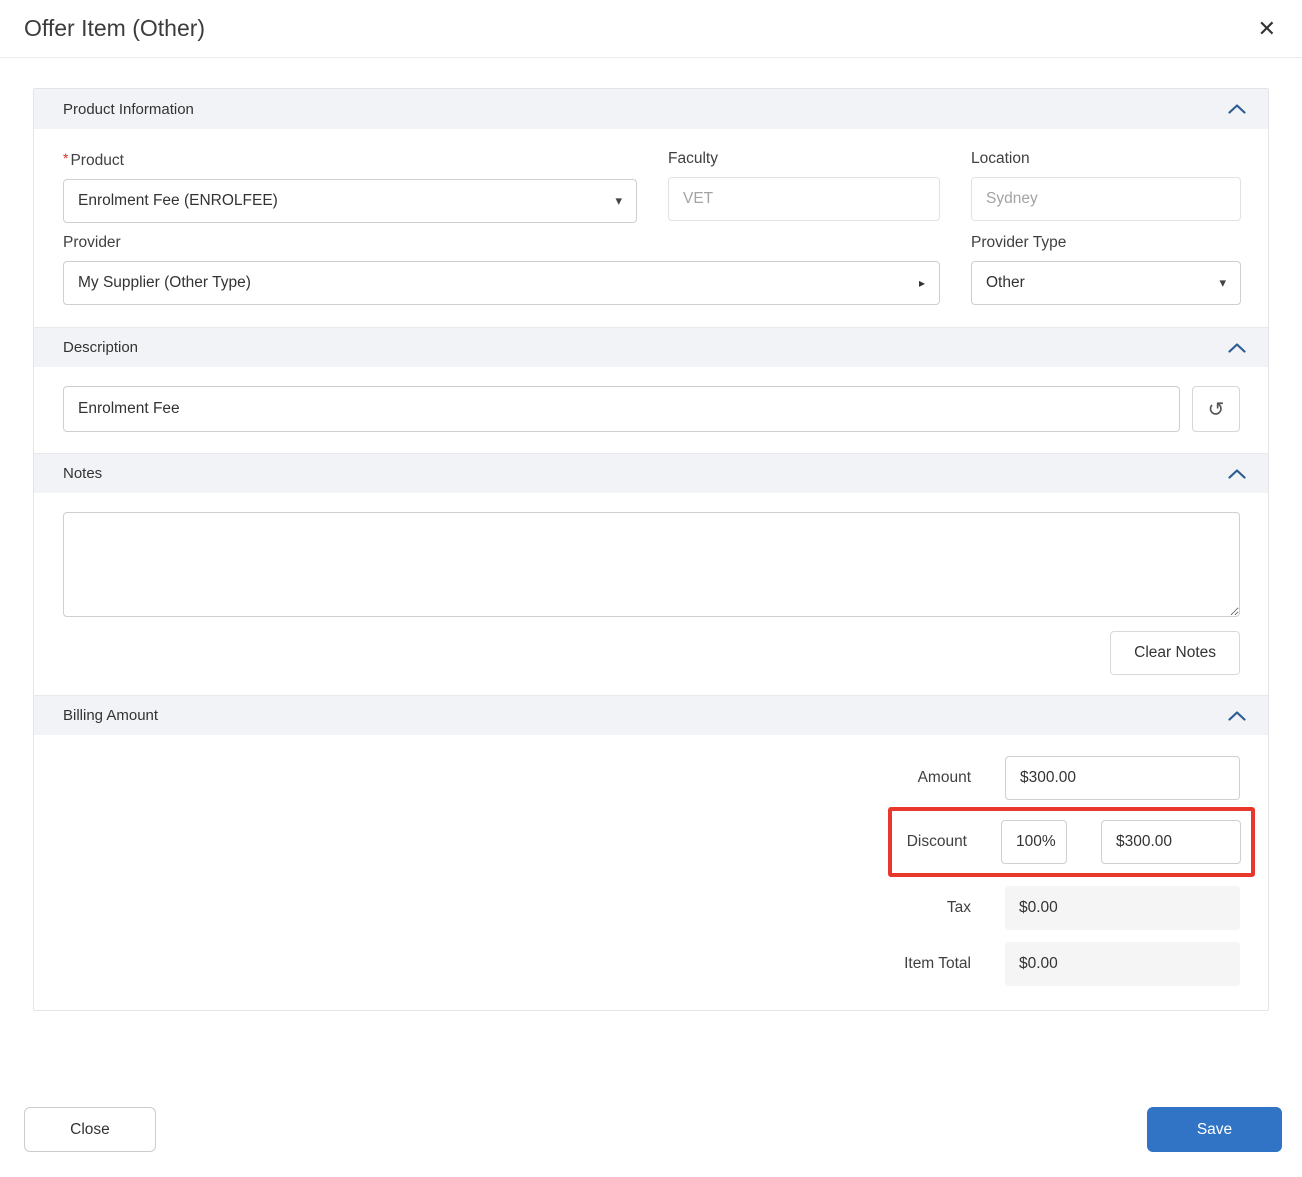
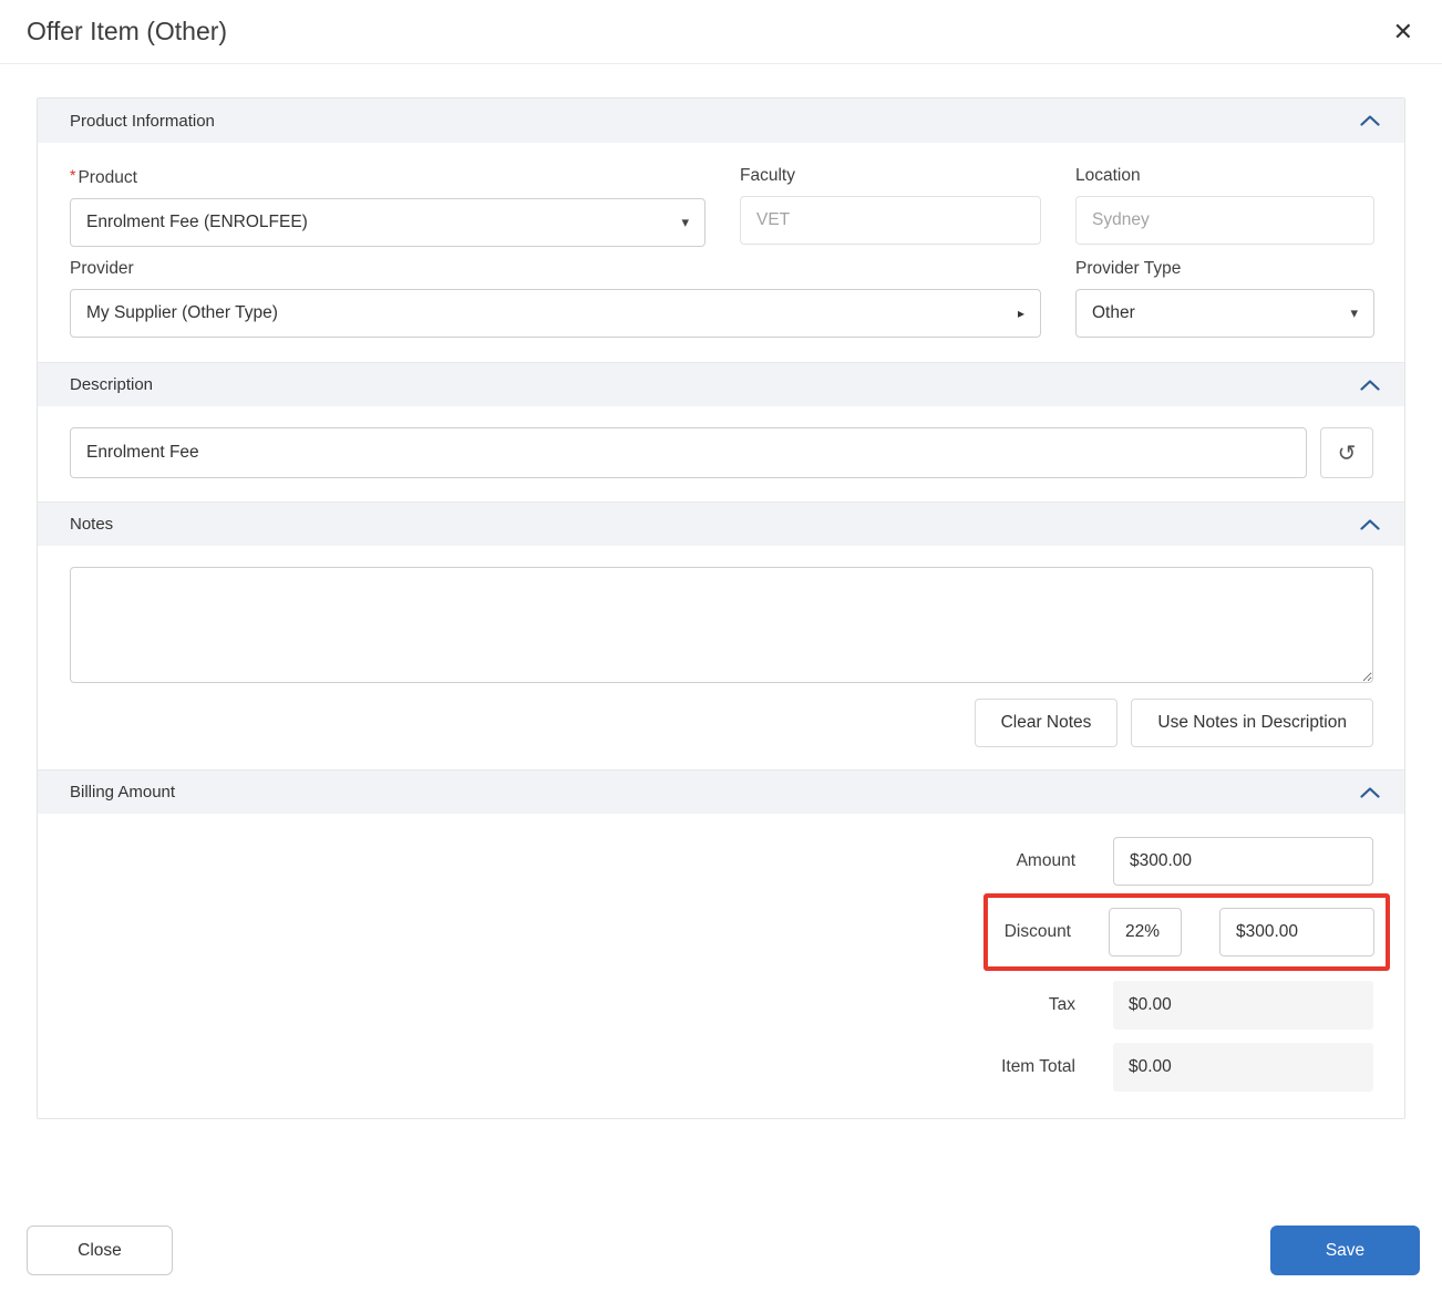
  Offer Item (Other)
  ✕
  Product Information
  * Product
  Enrolment Fee (ENROLFEE)
  ▾
  Faculty
  VET
  Location
  Sydney
  Provider
  My Supplier (Other Type)
  ▸
  Provider Type
  Other
  ▾
  Description
  Enrolment Fee
  ↺
  Notes
  Clear Notes
+ Use Notes in Description
  Billing Amount
  Amount
  $300.00
  Discount
- 100%
+ 22%
  $300.00
  Tax
  $0.00
  Item Total
  $0.00
  Close
  Save
